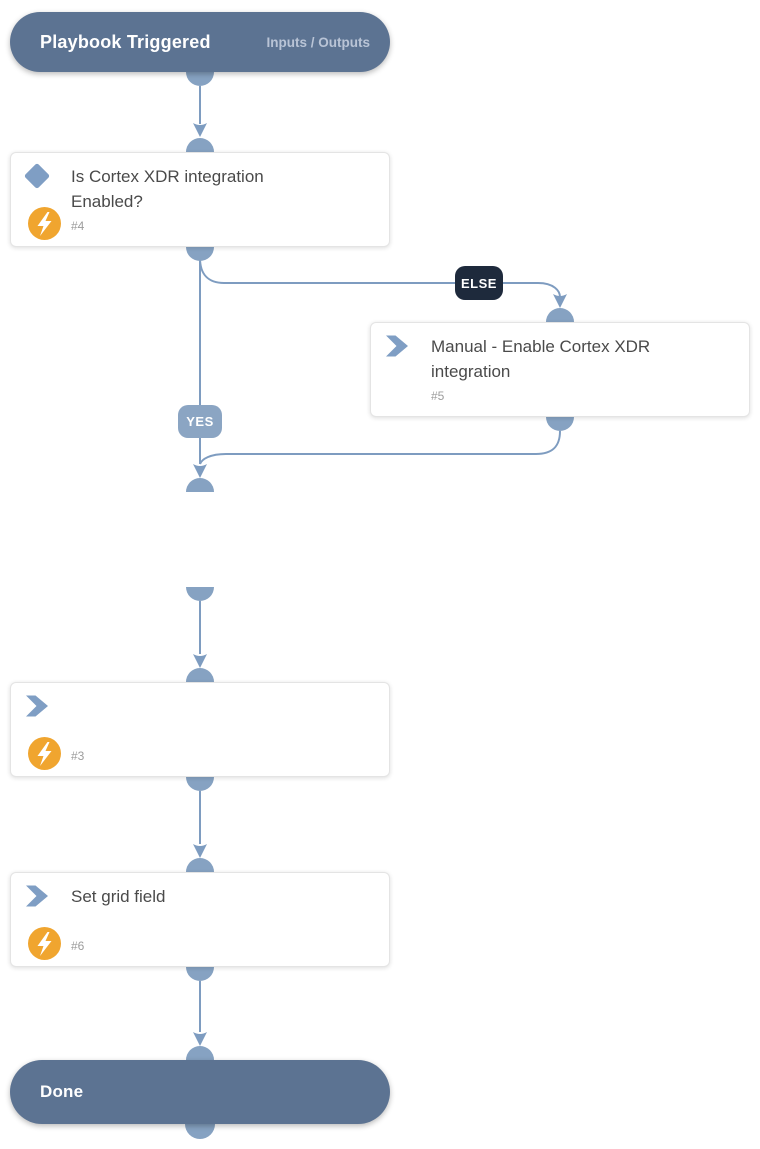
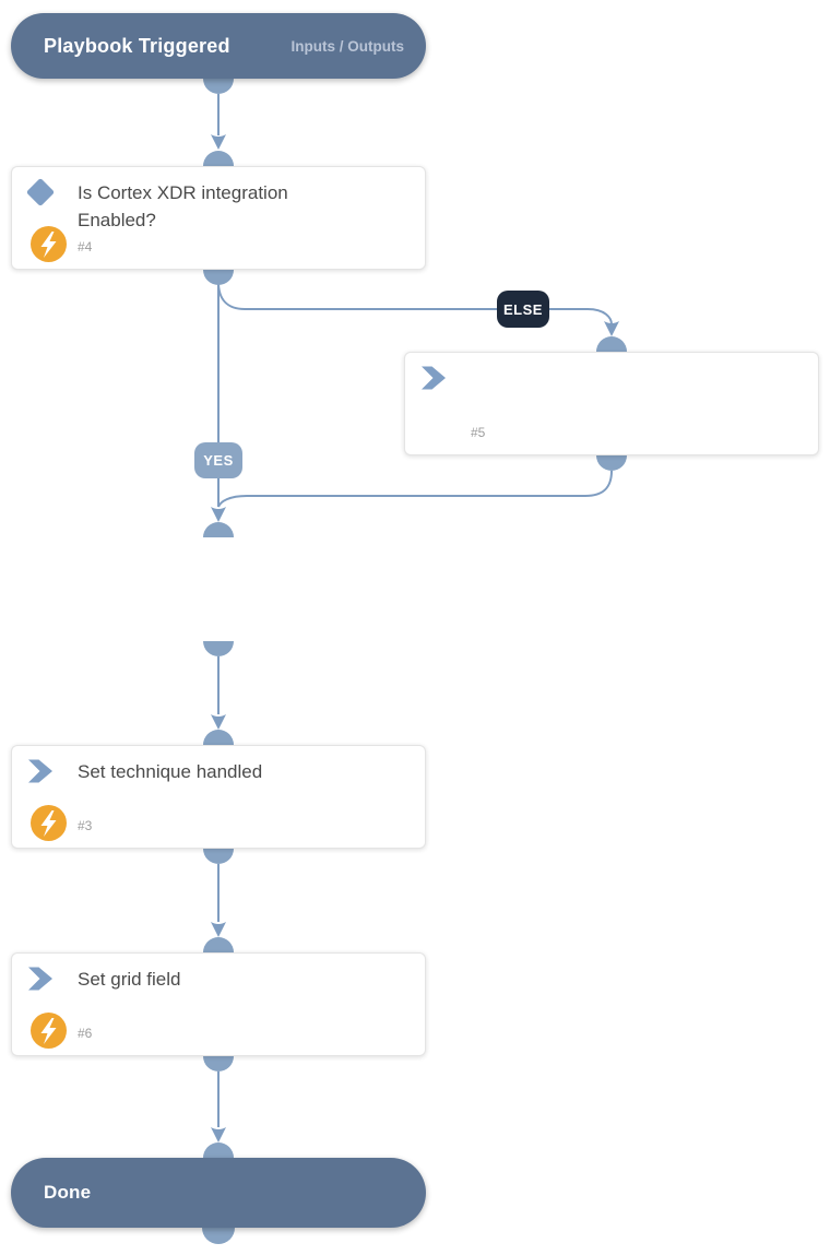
  Playbook Triggered
  Inputs / Outputs
  Is Cortex XDR integration
  Enabled?
  #4
  ELSE
  YES
- Manual - Enable Cortex XDR
- integration
  #5
+ Set technique handled
  #3
  Set grid field
  #6
  Done
